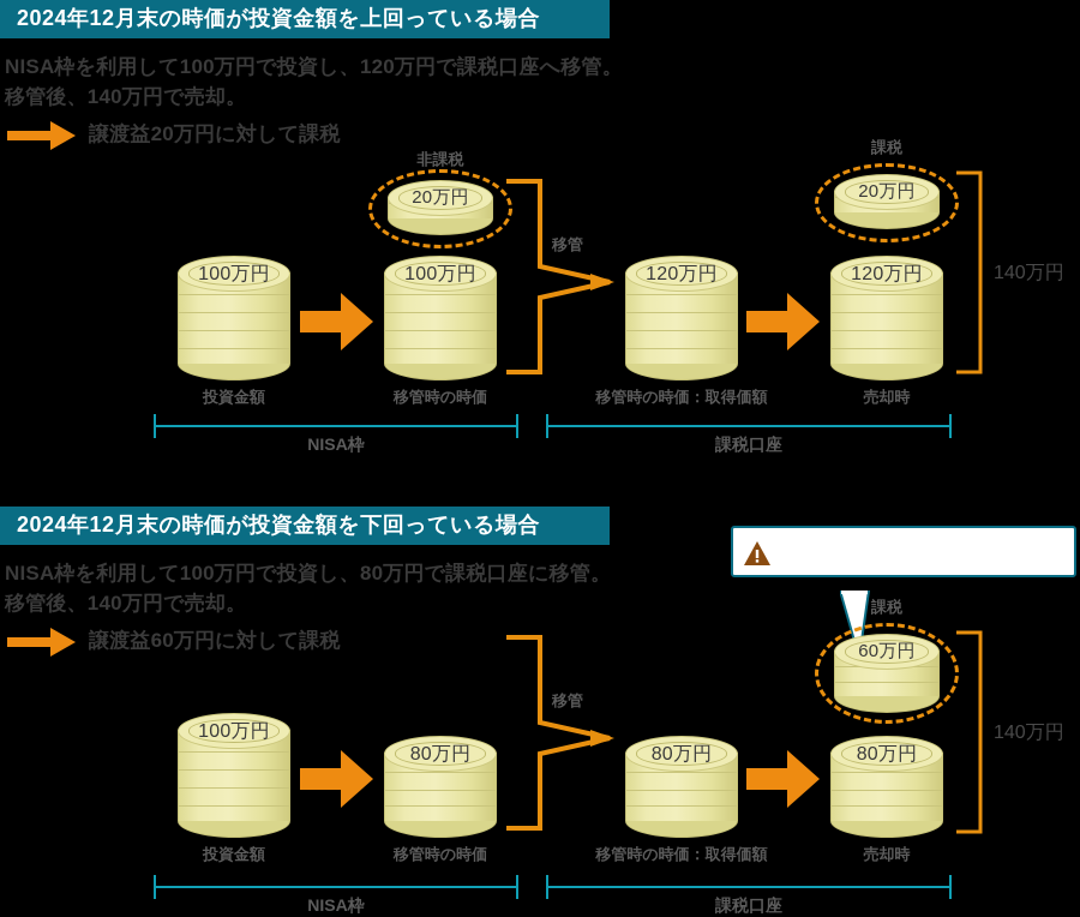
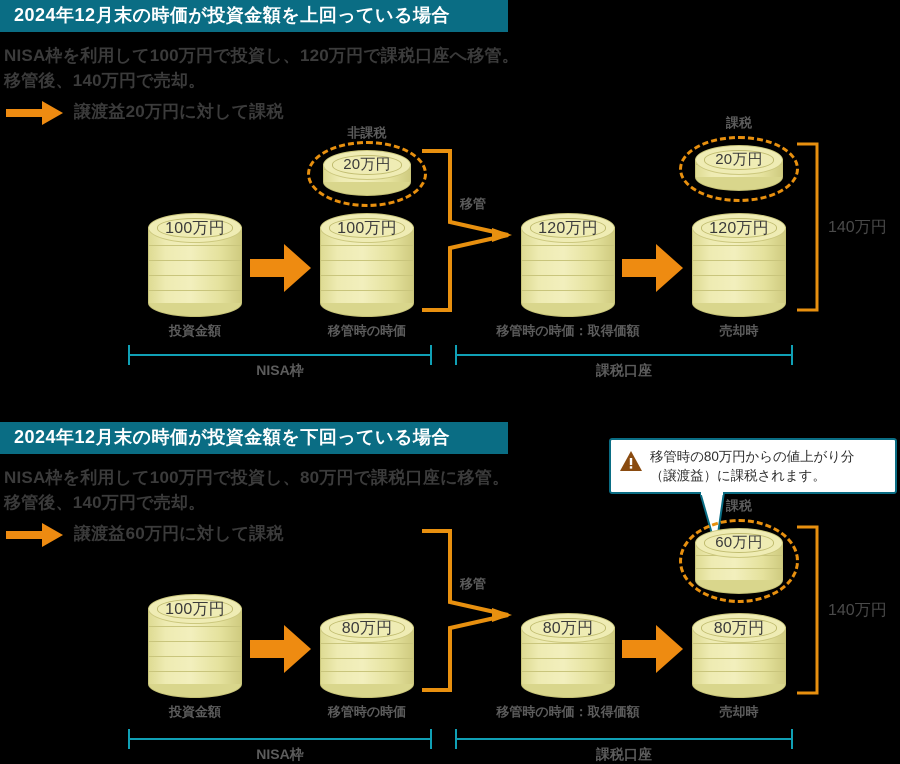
  2024年12月末の時価が投資金額を上回っている場合
  NISA枠を利用して100万円で投資し、120万円で課税口座へ移管。
  移管後、140万円で売却。
  譲渡益20万円に対して課税
  100万円
  投資金額
  100万円
  移管時の時価
  非課税
  20万円
  移管
  120万円
  移管時の時価：取得価額
  120万円
  売却時
  課税
  20万円
  140万円
  NISA枠
  課税口座
  2024年12月末の時価が投資金額を下回っている場合
  NISA枠を利用して100万円で投資し、80万円で課税口座に移管。
  移管後、140万円で売却。
  譲渡益60万円に対して課税
+ 移管時の80万円からの値上がり分
+ （譲渡益）に課税されます。
  100万円
  投資金額
  80万円
  移管時の時価
  移管
  80万円
  移管時の時価：取得価額
  80万円
  売却時
  課税
  60万円
  140万円
  NISA枠
  課税口座
